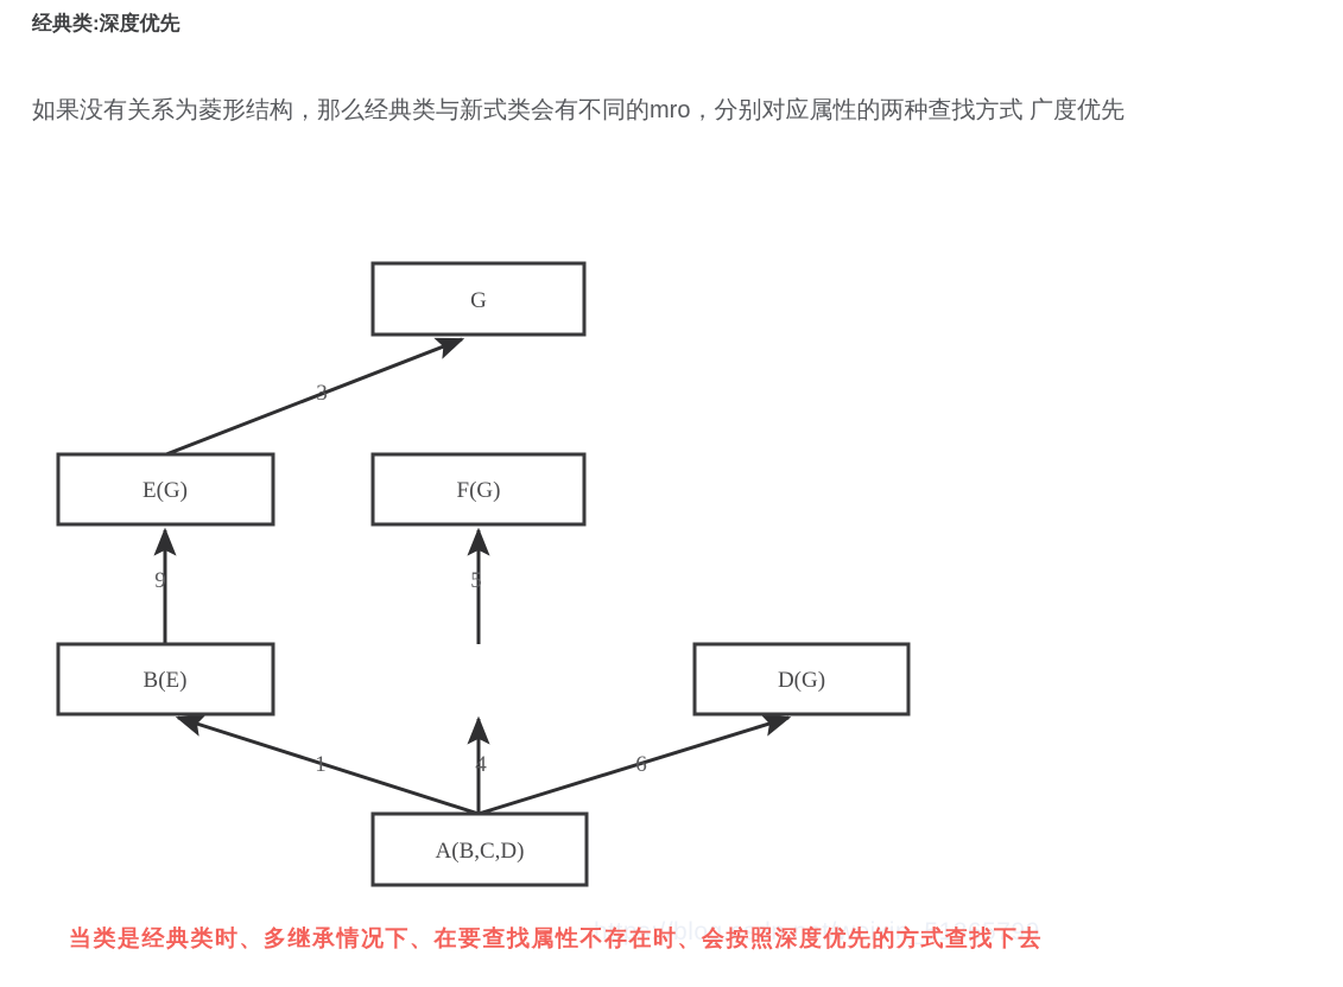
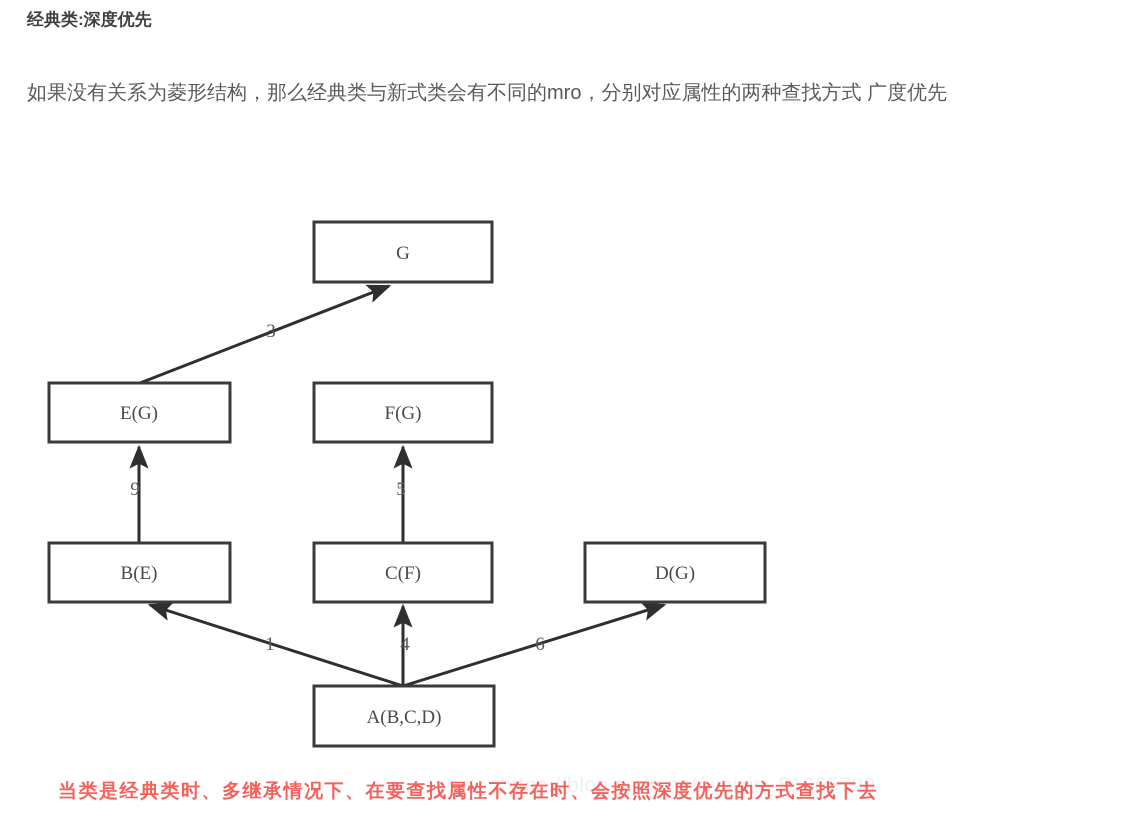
  经典类:深度优先
  如果没有关系为菱形结构，那么经典类与新式类会有不同的mro，分别对应属性的两种查找方式 广度优先
  G
  E(G)
  F(G)
  B(E)
+ C(F)
  D(G)
  A(B,C,D)
  1
  9
  3
  4
  5
  6
  https://blog.csdn.net/weixin_51865799
  当类是经典类时、多继承情况下、在要查找属性不存在时、会按照深度优先的方式查找下去
